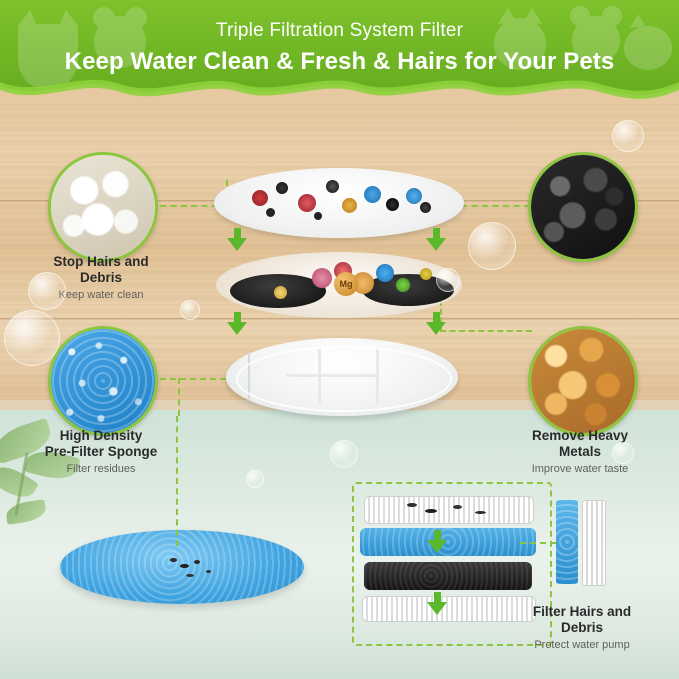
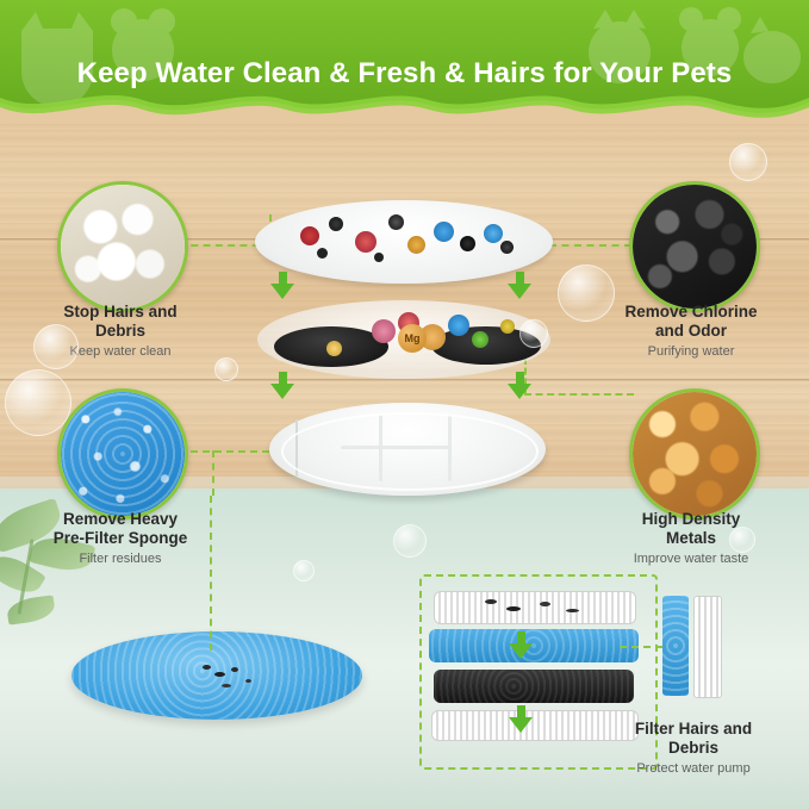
- Triple Filtration System Filter
  Keep Water Clean & Fresh & Hairs for Your Pets
  Mg
  Stop Hairs and
  Debris
  eep water clean
+ Remove Chlorine
+ and Odor
+ Purifying water
- High Density
+ Remove Heavy
  Pre-Filter Sponge
  Filter residues
- Remove Heavy
+ High Density
  Metals
  Improve water taste
  Filter Hairs and
  Debris
  Protect water pump
